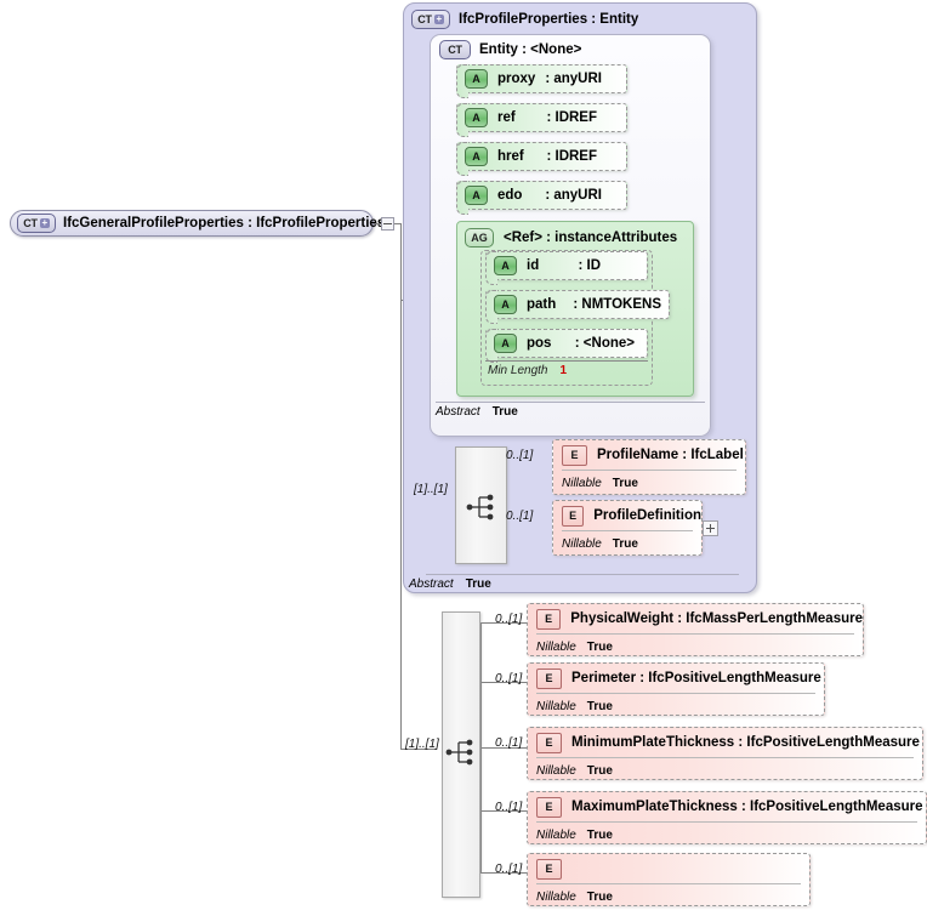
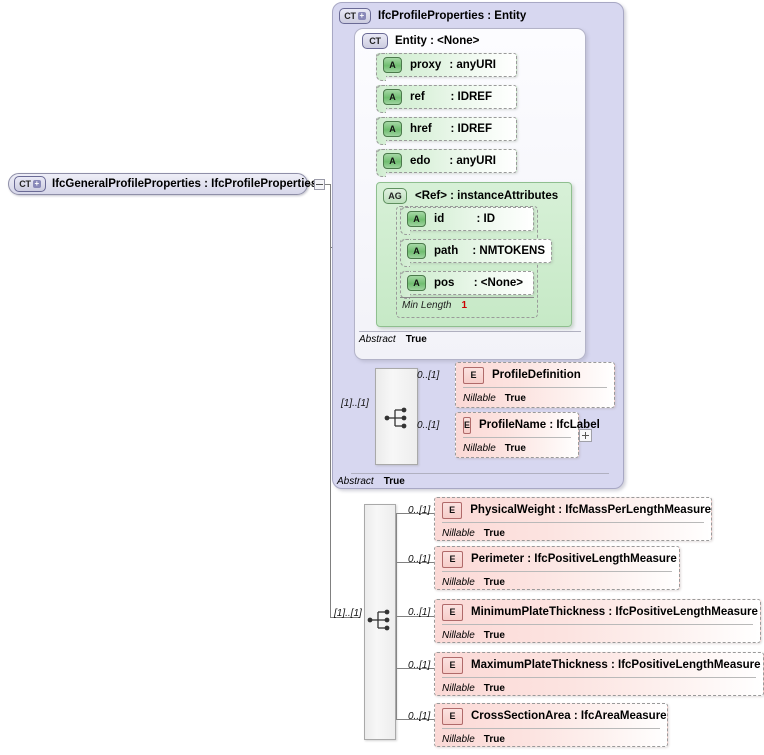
  CT
  +
  IfcGeneralProfileProperties : IfcProfilePropertie
  CT
  +
  IfcProfileProperties : Entity
  Abstract
  True
  CT
  Entity : <None>
  Abstract
  True
  A
  proxy
  : anyURI
  A
  ref
  : IDREF
  A
  href
  : IDREF
  A
  edo
  : anyURI
  AG
  <Ref> : instanceAttributes
  A
  id
  : ID
  A
  path
  : NMTOKENS
  A
  pos
  : <None>
  Min Length
  1
  [1]..[1]
  0..[1]
  E
- ProfileName : IfcLabel
+ ProfileDefinition
  Nillable
  True
  0..[1]
  E
- ProfileDefinition
+ ProfileName : IfcLabel
  Nillable
  True
  [1]..[1]
  0..[1]
  E
  PhysicalWeight : IfcMassPerLengthMeasure
  Nillable
  True
  0..[1]
  E
  Perimeter : IfcPositiveLengthMeasure
  Nillable
  True
  0..[1]
  E
  MinimumPlateThickness : IfcPositiveLengthMeasure
  Nillable
  True
  0..[1]
  E
  MaximumPlateThickness : IfcPositiveLengthMeasure
  Nillable
  True
  0..[1]
  E
+ CrossSectionArea : IfcAreaMeasure
  Nillable
  True
